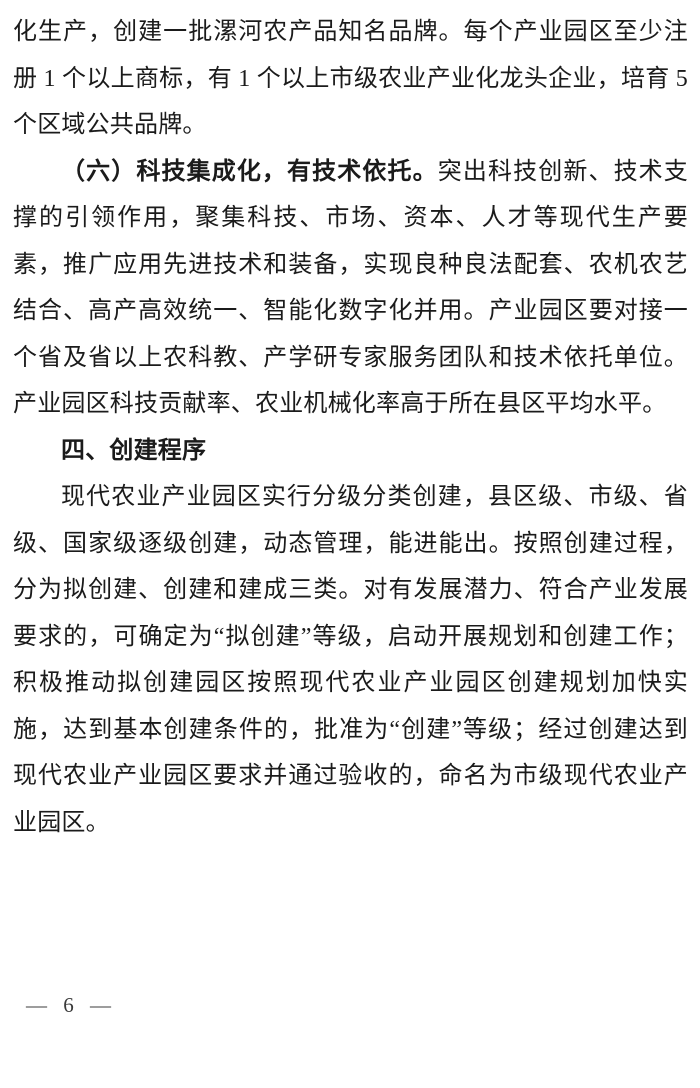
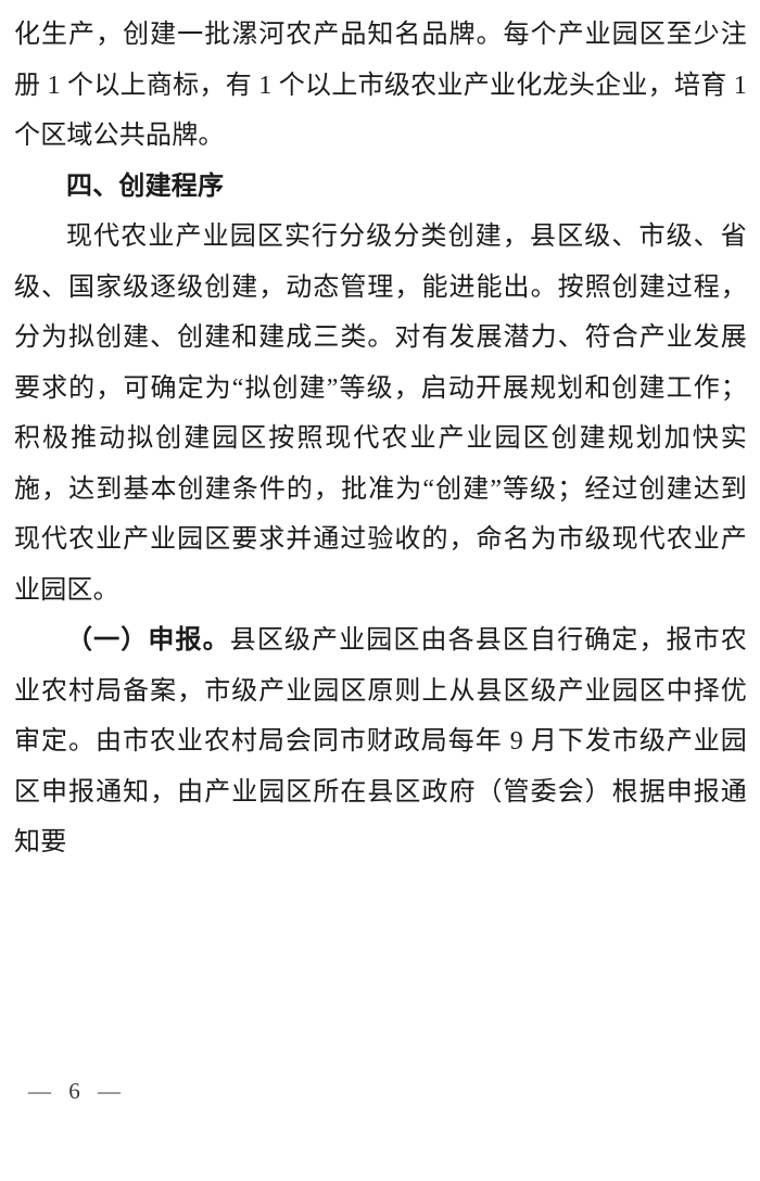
- 化生产，创建一批漯河农产品知名品牌。每个产业园区至少注册 1 个以上商标，有 1 个以上市级农业产业化龙头企业，培育 5 个区域公共品牌。
+ 化生产，创建一批漯河农产品知名品牌。每个产业园区至少注册 1 个以上商标，有 1 个以上市级农业产业化龙头企业，培育 1 个区域公共品牌。
- （六）科技集成化，有技术依托。突出科技创新、技术支撑的引领作用，聚集科技、市场、资本、人才等现代生产要素，推广应用先进技术和装备，实现良种良法配套、农机农艺结合、高产高效统一、智能化数字化并用。产业园区要对接一个省及省以上农科教、产学研专家服务团队和技术依托单位。产业园区科技贡献率、农业机械化率高于所在县区平均水平。
  四、创建程序
  现代农业产业园区实行分级分类创建，县区级、市级、省级、国家级逐级创建，动态管理，能进能出。按照创建过程，分为拟创建、创建和建成三类。对有发展潜力、符合产业发展要求的，可确定为“拟创建”等级，启动开展规划和创建工作；积极推动拟创建园区按照现代农业产业园区创建规划加快实施，达到基本创建条件的，批准为“创建”等级；经过创建达到现代农业产业园区要求并通过验收的，命名为市级现代农业产业园区。
+ （一）申报。县区级产业园区由各县区自行确定，报市农业农村局备案，市级产业园区原则上从县区级产业园区中择优审定。由市农业农村局会同市财政局每年 9 月下发市级产业园区申报通知，由产业园区所在县区政府（管委会）根据申报通知要
  — 6 —
